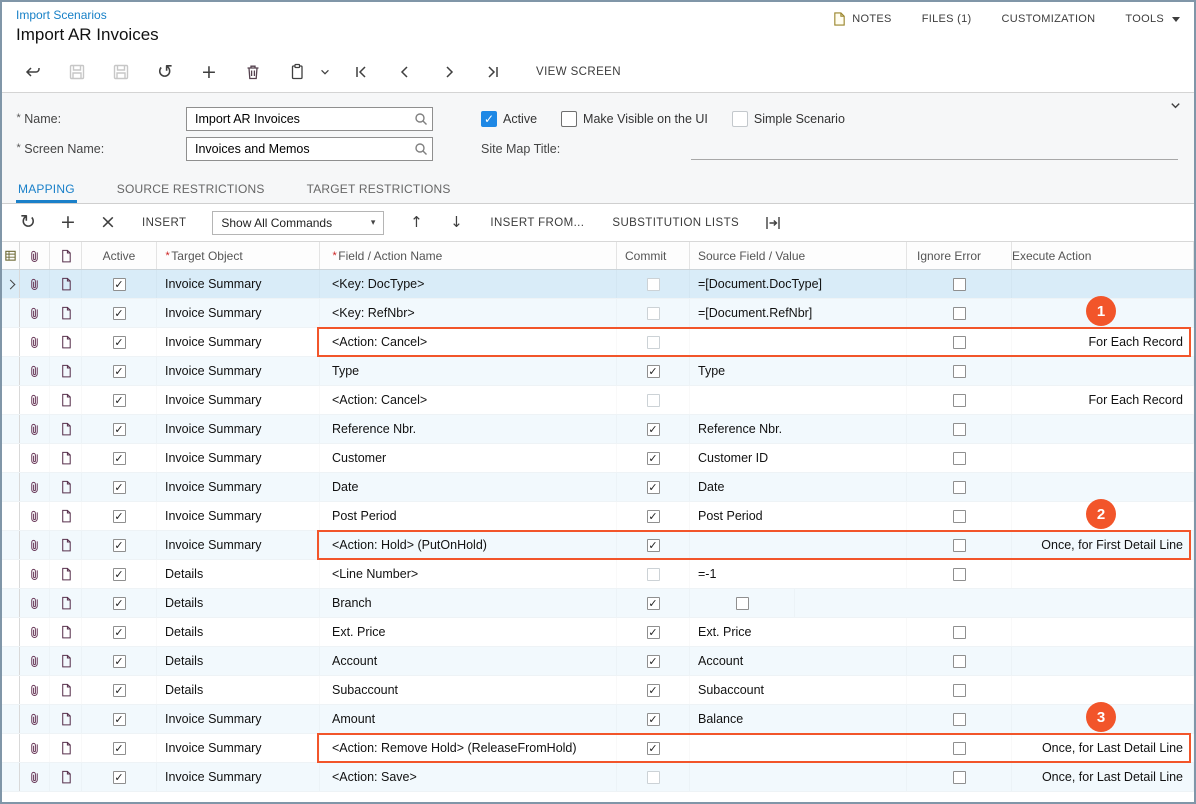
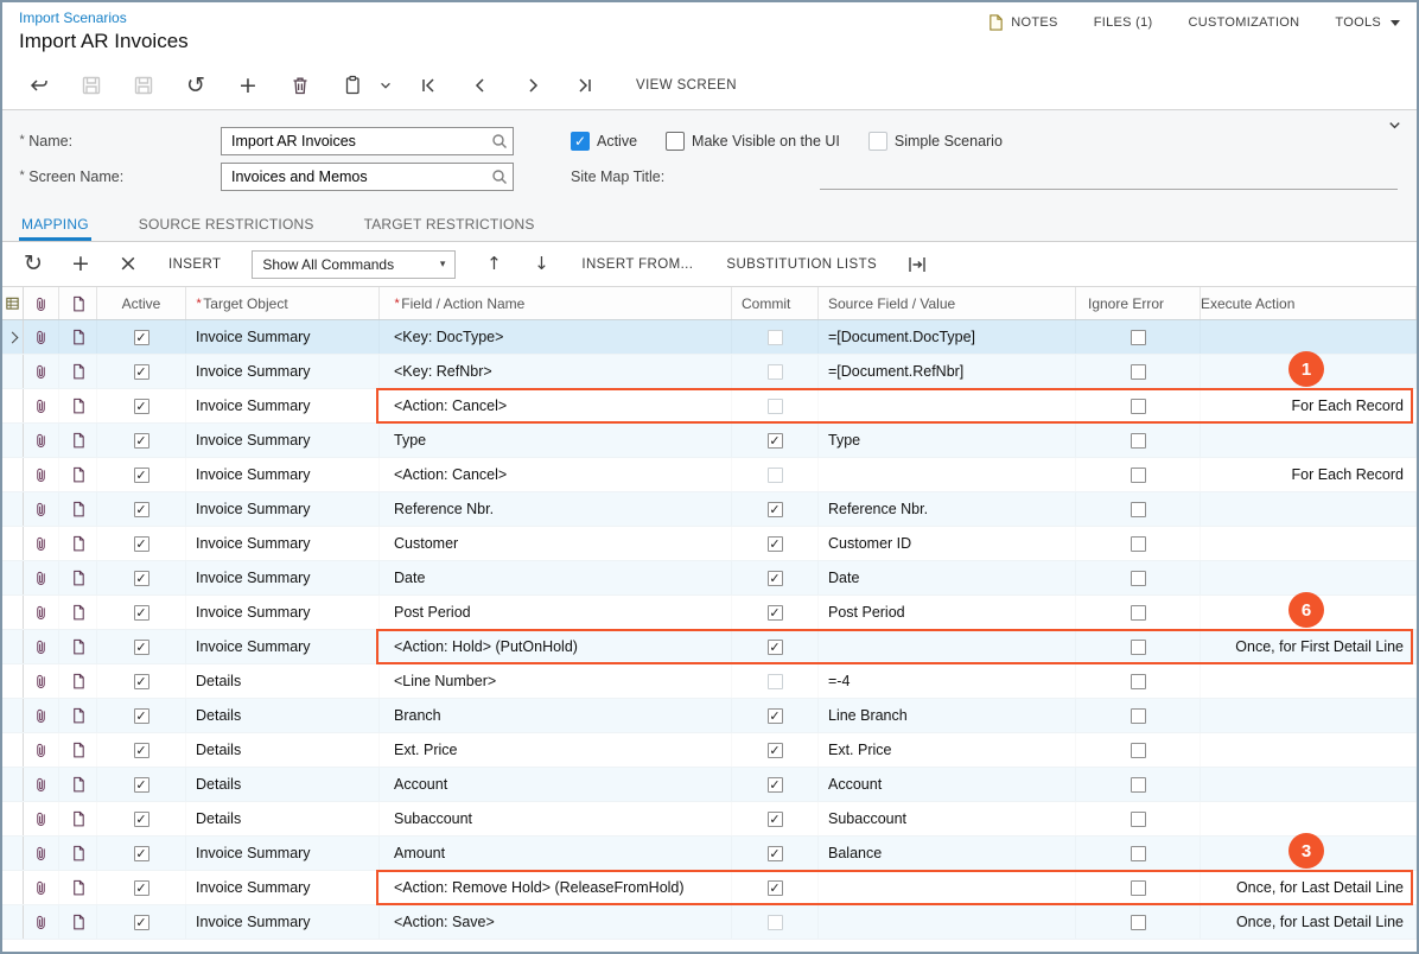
  Import Scenarios
  Import AR Invoices
  NOTES
  FILES (1)
  CUSTOMIZATION
  TOOLS
  ↺
  +
  VIEW SCREEN
  * Name:
  Import AR Invoices
  Active
  Make Visible on the UI
  Simple Scenario
  * Screen Name:
  Invoices and Memos
  Site Map Title:
  MAPPING
  SOURCE RESTRICTIONS
  TARGET RESTRICTIONS
  ↻
  +
  ×
  INSERT
  Show All Commands
  ▾
  ↑
  ↓
  INSERT FROM...
  SUBSTITUTION LISTS
  Active
  *
  Target Object
  *
  Field / Action Name
  Commit
  Source Field / Value
  Ignore Error
  Execute Action
  Invoice Summary
  <Key: DocType>
  =[Document.DocType]
  Invoice Summary
  <Key: RefNbr>
  =[Document.RefNbr]
  Invoice Summary
  <Action: Cancel>
  For Each Record
  1
  Invoice Summary
  Type
  Type
  Invoice Summary
  <Action: Cancel>
  For Each Record
  Invoice Summary
  Reference Nbr.
  Reference Nbr.
  Invoice Summary
  Customer
  Customer ID
  Invoice Summary
  Date
  Date
  Invoice Summary
  Post Period
  Post Period
  Invoice Summary
  <Action: Hold> (PutOnHold)
  Once, for First Detail Line
- 2
+ 6
  Details
  <Line Number>
- =-1
+ =-4
  Details
  Branch
+ Line Branch
  Details
  Ext. Price
  Ext. Price
  Details
  Account
  Account
  Details
  Subaccount
  Subaccount
  Invoice Summary
  Amount
  Balance
  Invoice Summary
  <Action: Remove Hold> (ReleaseFromHold)
  Once, for Last Detail Line
  3
  Invoice Summary
  <Action: Save>
  Once, for Last Detail Line
